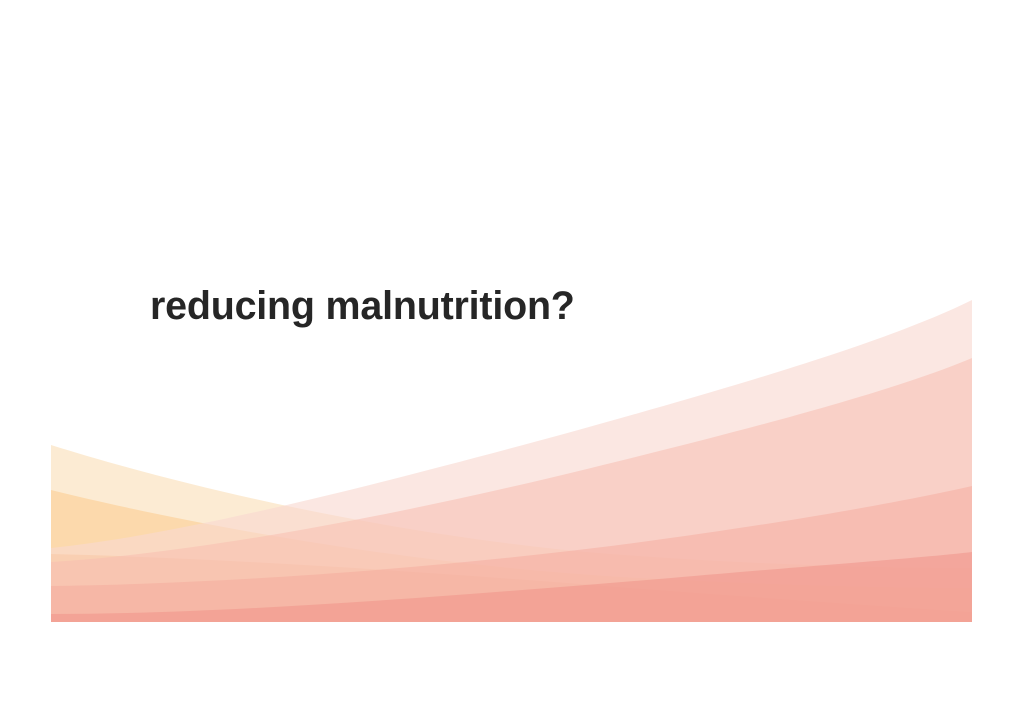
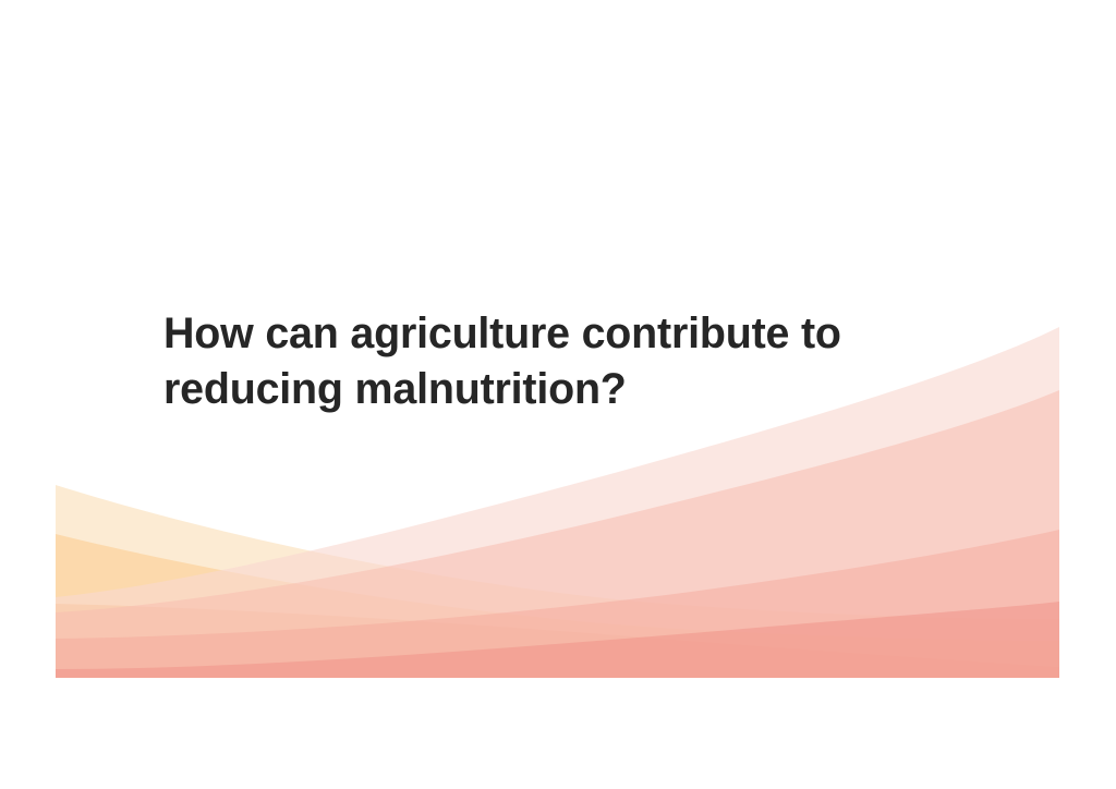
+ How can agriculture contribute to
  reducing malnutrition?
